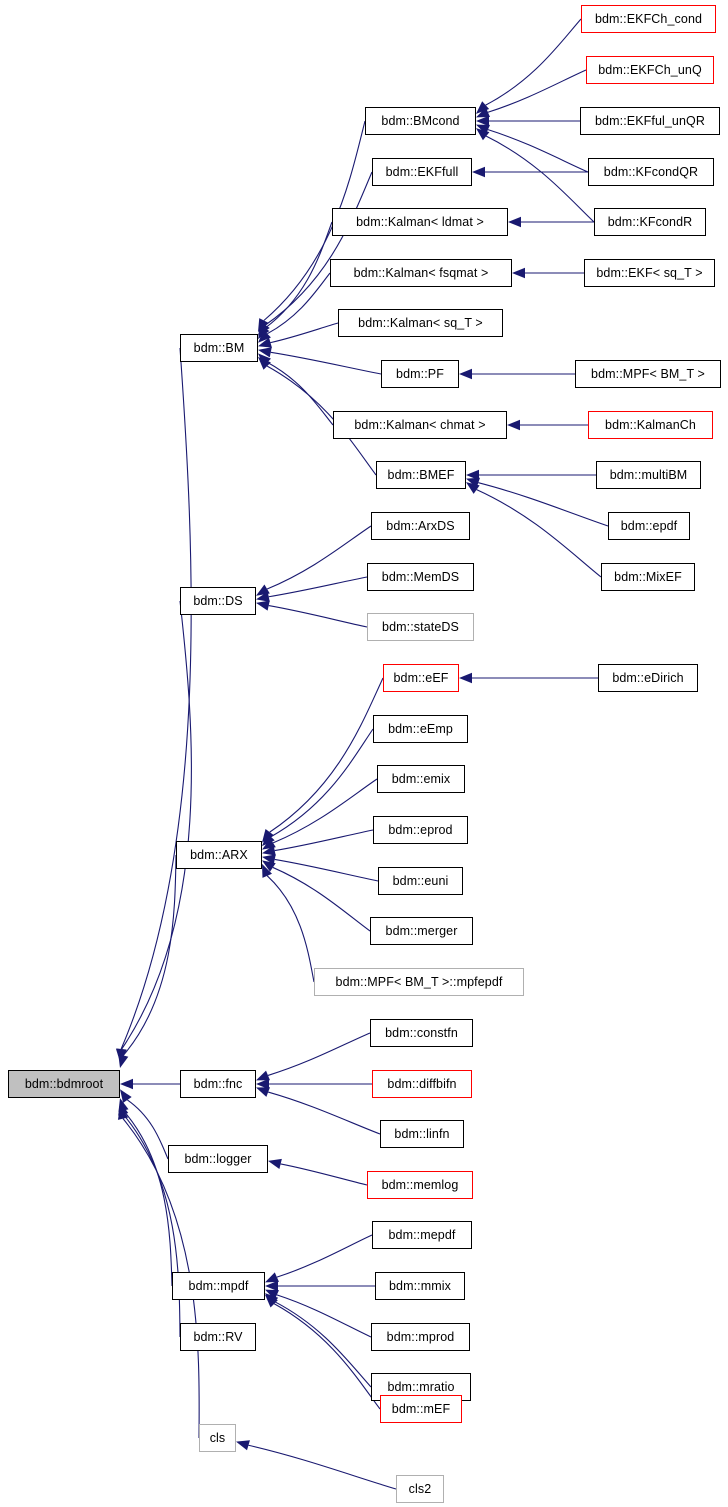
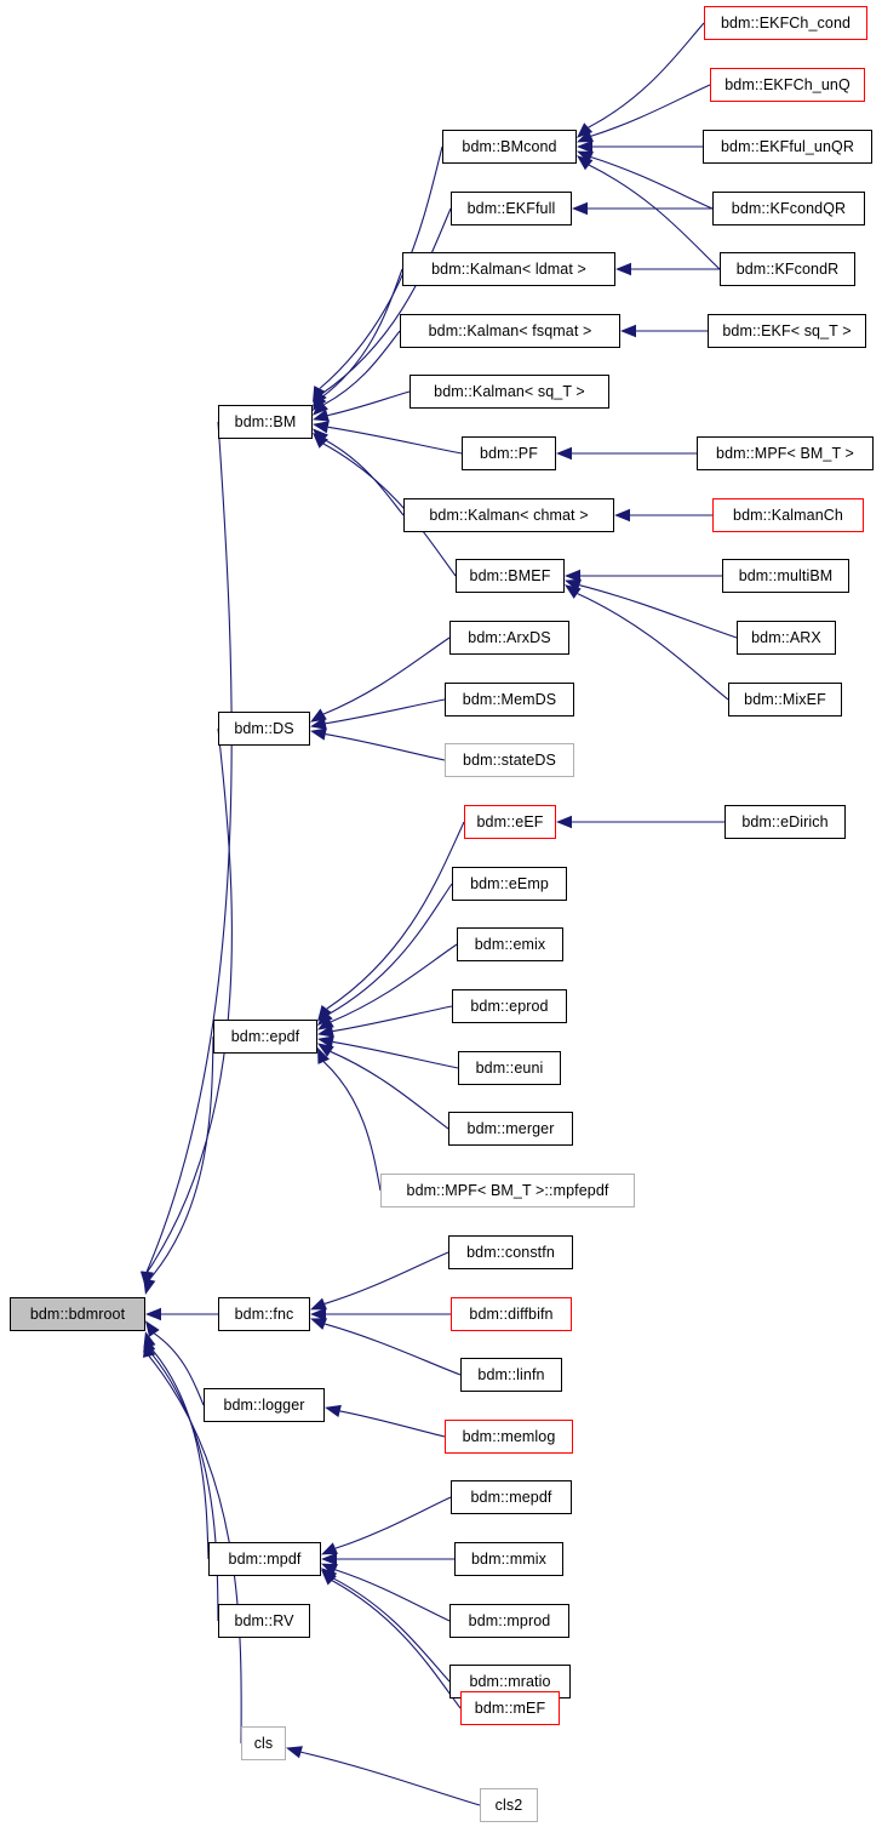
  bdm::EKFCh_cond
  bdm::EKFCh_unQ
  bdm::EKFful_unQR
  bdm::BMcond
  bdm::KFcondQR
  bdm::EKFfull
  bdm::Kalman< ldmat >
  bdm::KFcondR
  bdm::Kalman< fsqmat >
  bdm::EKF< sq_T >
  bdm::Kalman< sq_T >
  bdm::BM
  bdm::PF
  bdm::MPF< BM_T >
  bdm::Kalman< chmat >
  bdm::KalmanCh
  bdm::BMEF
  bdm::multiBM
  bdm::ArxDS
- bdm::epdf
+ bdm::ARX
  bdm::MemDS
  bdm::MixEF
  bdm::DS
  bdm::stateDS
  bdm::eEF
  bdm::eDirich
  bdm::eEmp
  bdm::emix
  bdm::eprod
- bdm::ARX
+ bdm::epdf
  bdm::euni
  bdm::merger
  bdm::MPF< BM_T >::mpfepdf
  bdm::constfn
  bdm::bdmroot
  bdm::fnc
  bdm::diffbifn
  bdm::linfn
  bdm::logger
  bdm::memlog
  bdm::mepdf
  bdm::mpdf
  bdm::mmix
  bdm::RV
  bdm::mprod
  bdm::mratio
  bdm::mEF
  cls
  cls2
